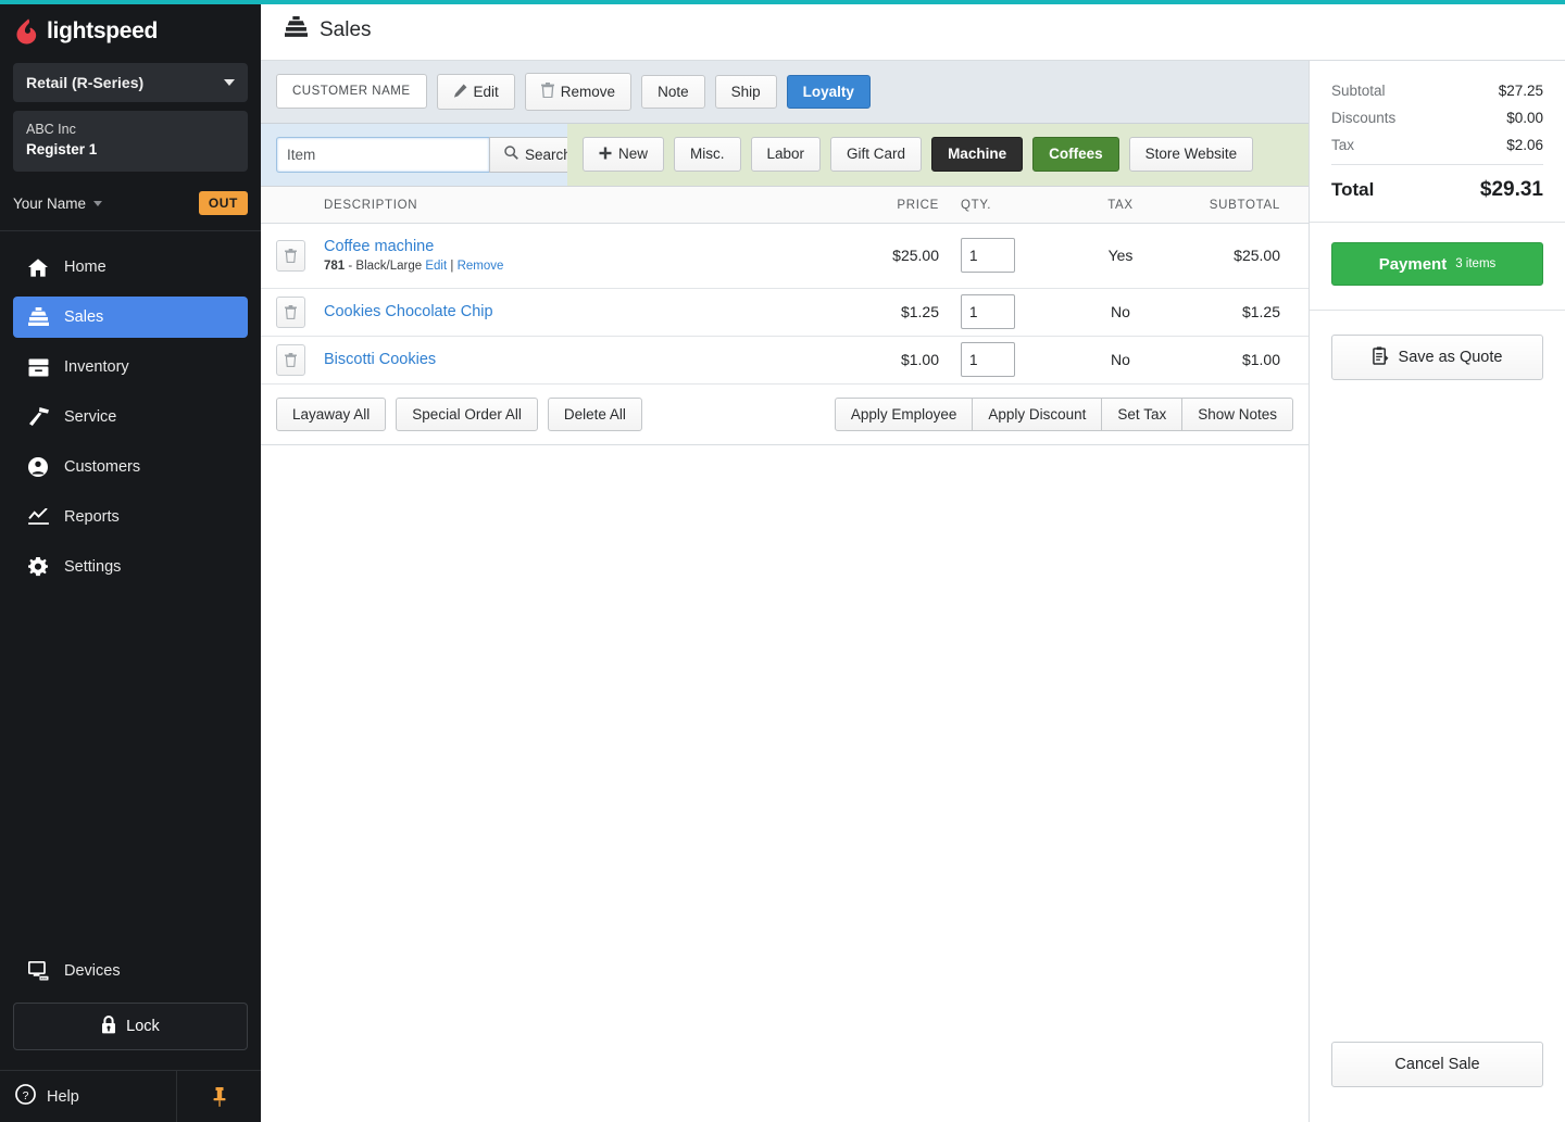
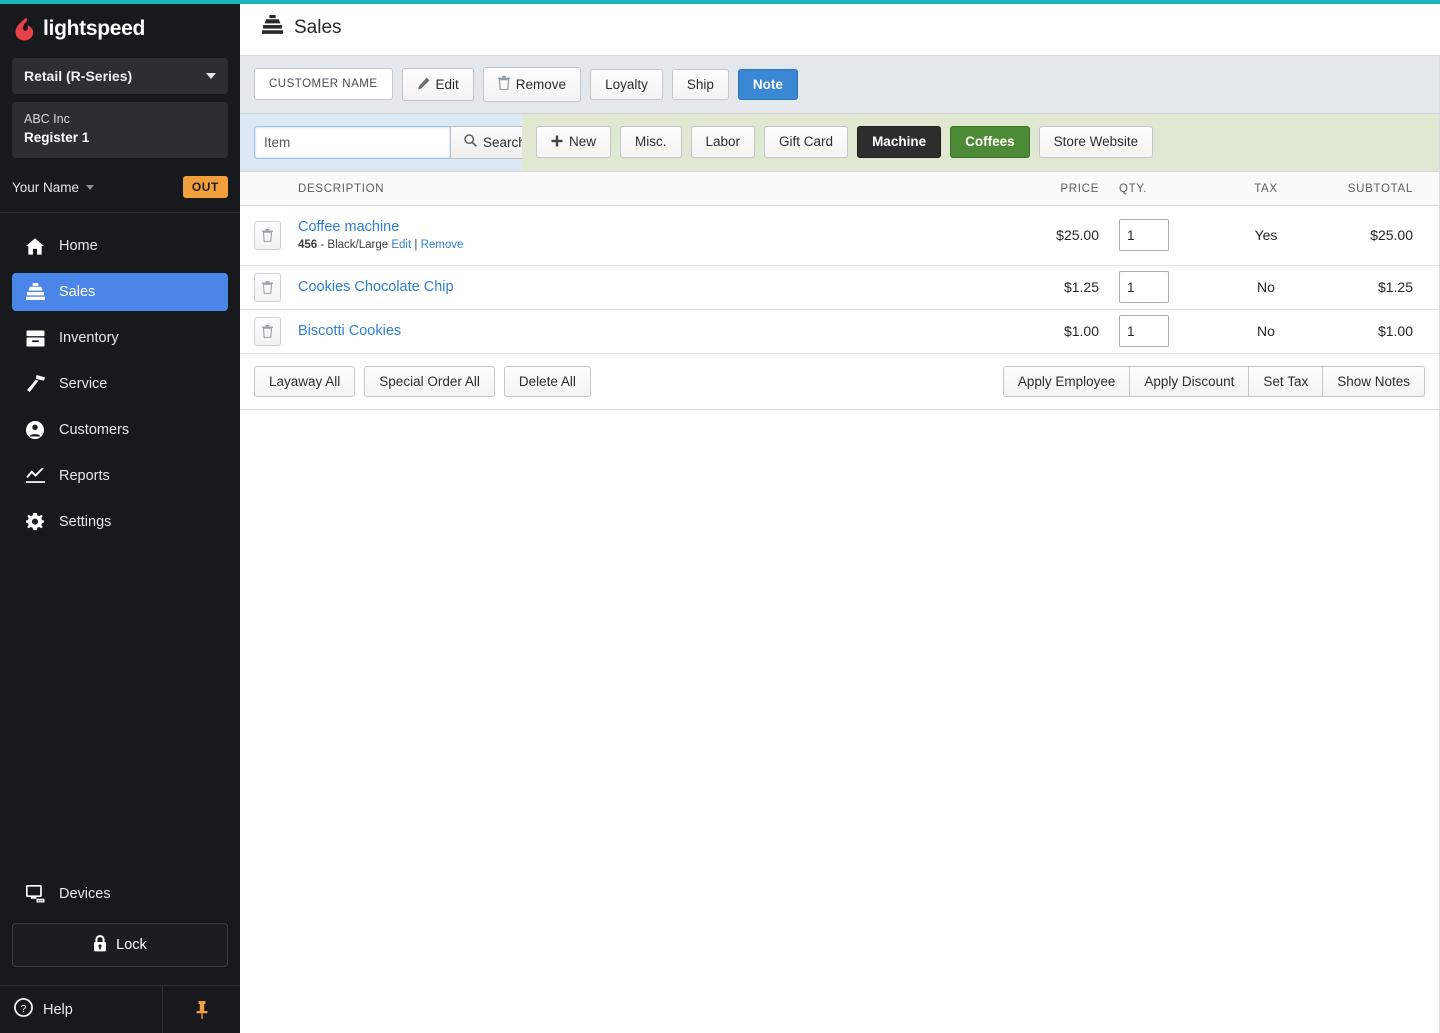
  lightspeed
  Retail (R-Series)
  ABC Inc
  Register 1
  Your Name
  OUT
  Home
  Sales
  Inventory
  Service
  Customers
  Reports
  Settings
  Devices
  Lock
  ?
  Help
  Sales
  CUSTOMER NAME
  Edit
  Remove
- Note
+ Loyalty
  Ship
- Loyalty
+ Note
  Item
  Searc
  New
  Misc.
  Labor
  Gift Card
  Machine
  Coffees
  Store Website
  	DESCRIPTION	PRICE	QTY.	TAX	SUBTOTAL
- 	Coffee machine 781 - Black/Large Edit | Remove	$25.00	1	Yes	$25.00
+ 	Coffee machine 456 - Black/Large Edit | Remove	$25.00	1	Yes	$25.00
  	Cookies Chocolate Chip	$1.25	1	No	$1.25
  	Biscotti Cookies	$1.00	1	No	$1.00
  Layaway All
  Special Order All
  Delete All
  Apply Employee
  Apply Discount
  Set Tax
  Show Notes
- Subtotal
- $27.25
- Discounts
- $0.00
- Tax
- $2.06
- Total
- $29.31
- Payment
- 3 items
- Save as Quote
- Cancel Sale
